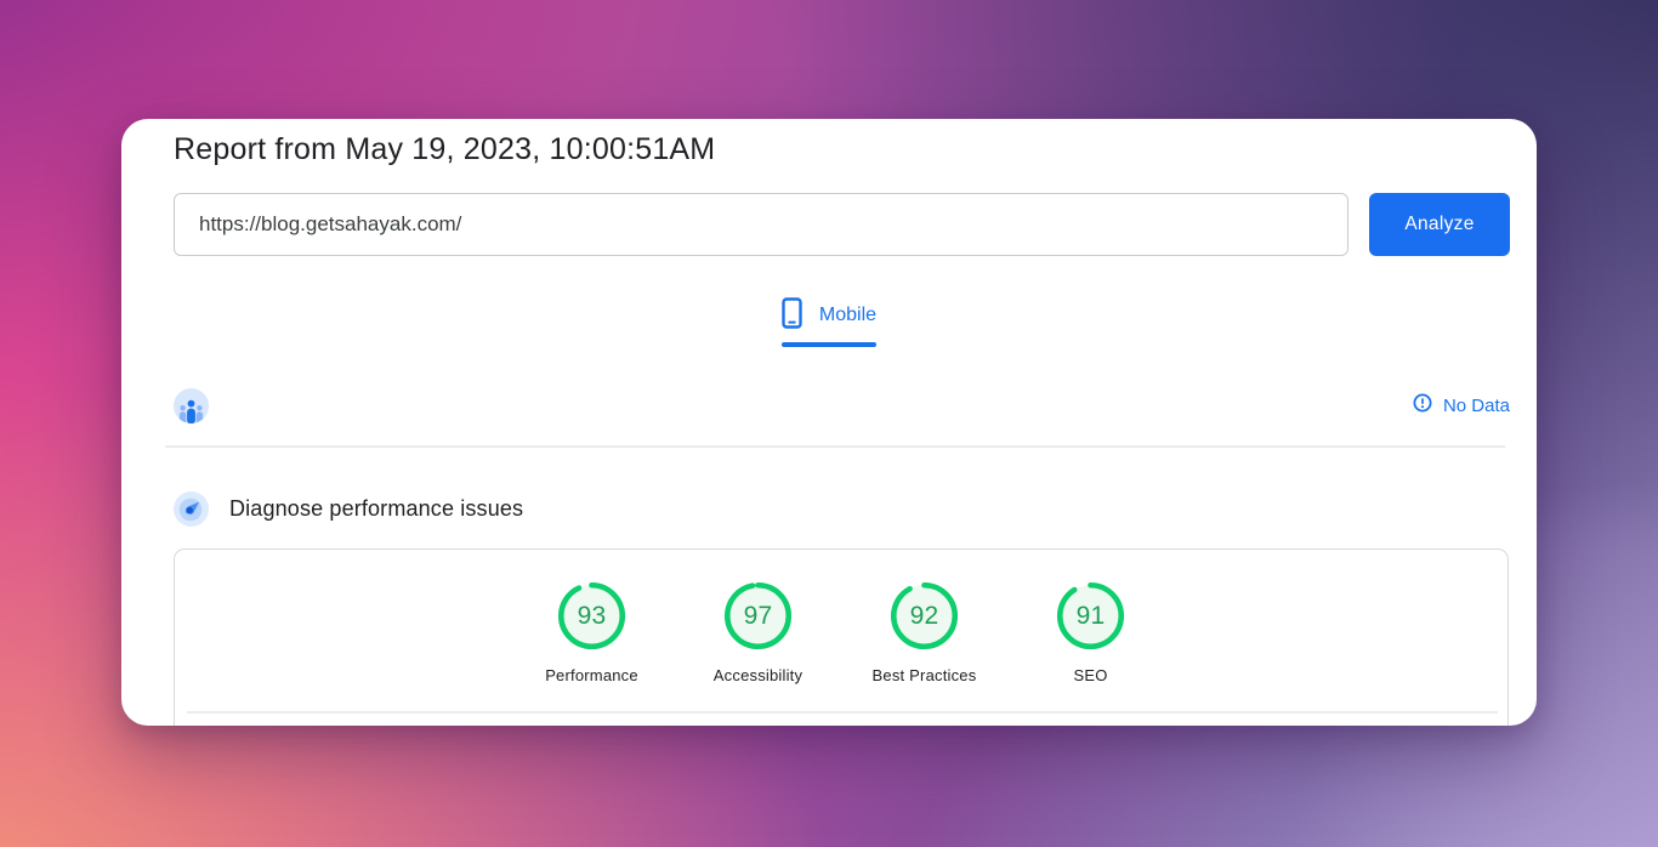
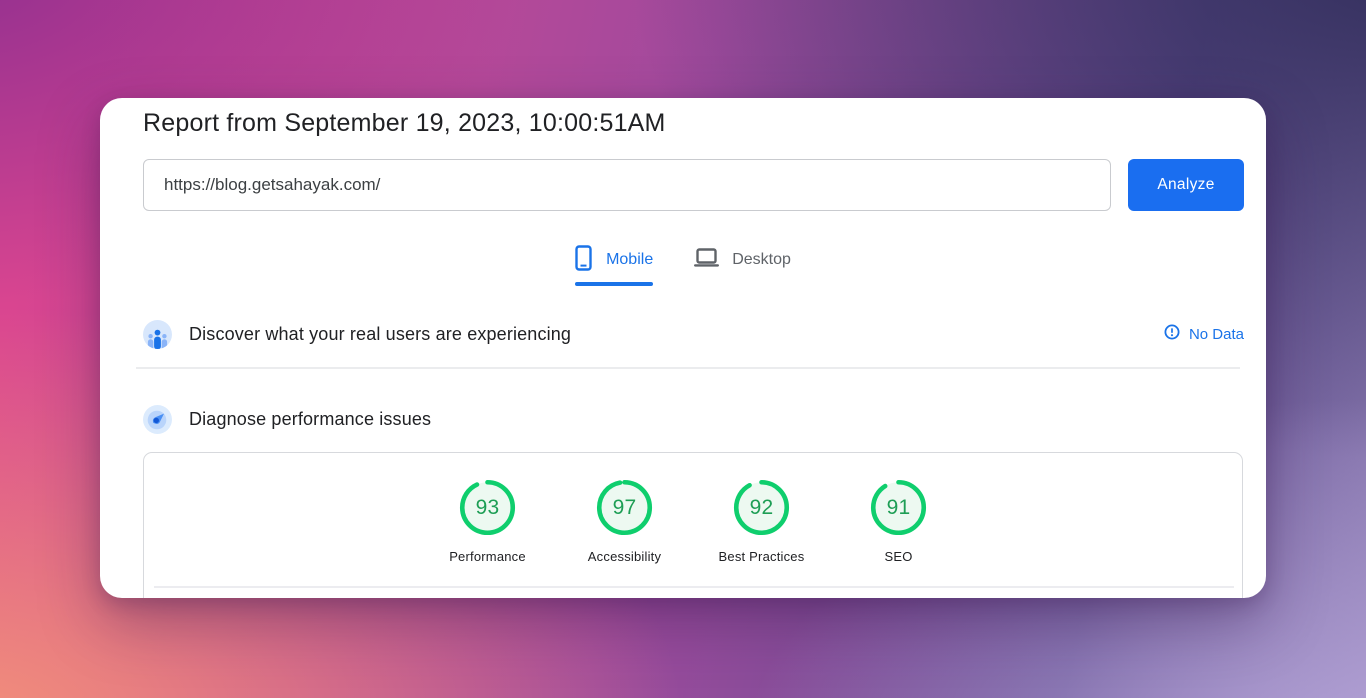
- Report from May 19, 2023, 10:00:51AM
+ Report from September 19, 2023, 10:00:51AM
  https://blog.getsahayak.com/
  Analyze
  Mobile
+ Desktop
+ Discover what your real users are experiencing
  No Data
  Diagnose performance issues
  93
  Performance
  97
  Accessibility
  92
  Best Practices
  91
  SEO
